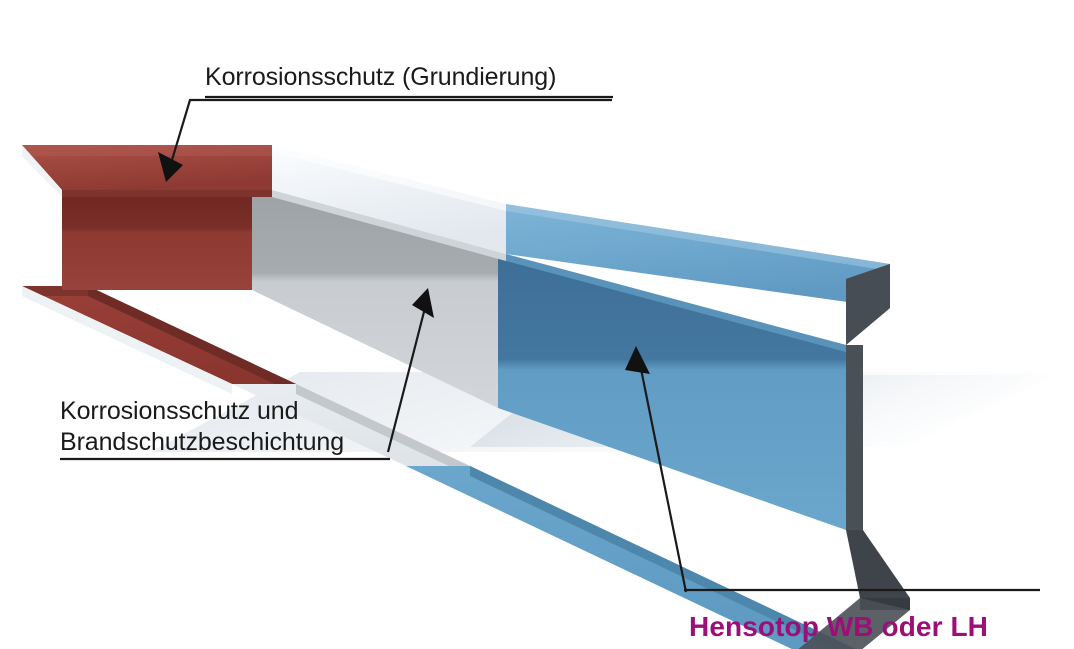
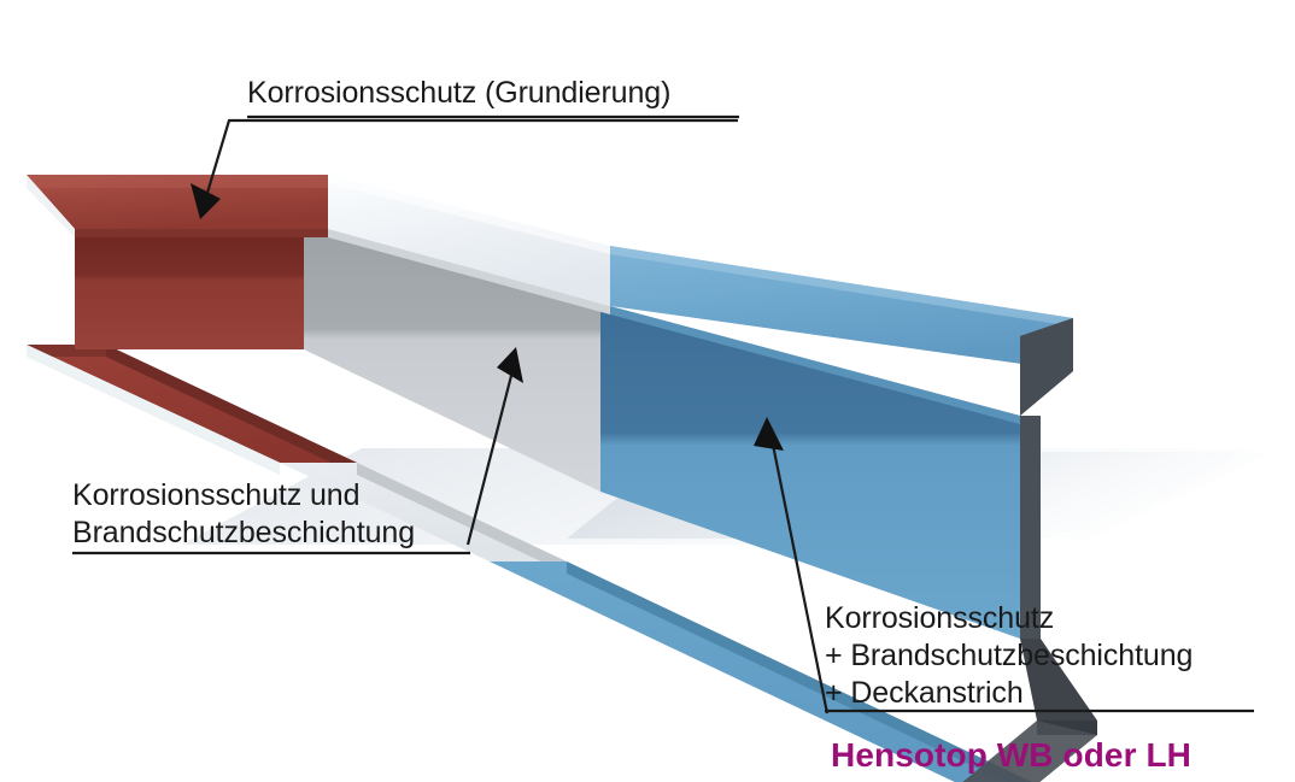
  Korrosionsschutz (Grundierung)
  Korrosionsschutz und
  Brandschutzbeschichtung
+ Korrosionsschutz
+ + Brandschutzbeschichtung
+ + Deckanstrich
  Hensotop WB oder LH
